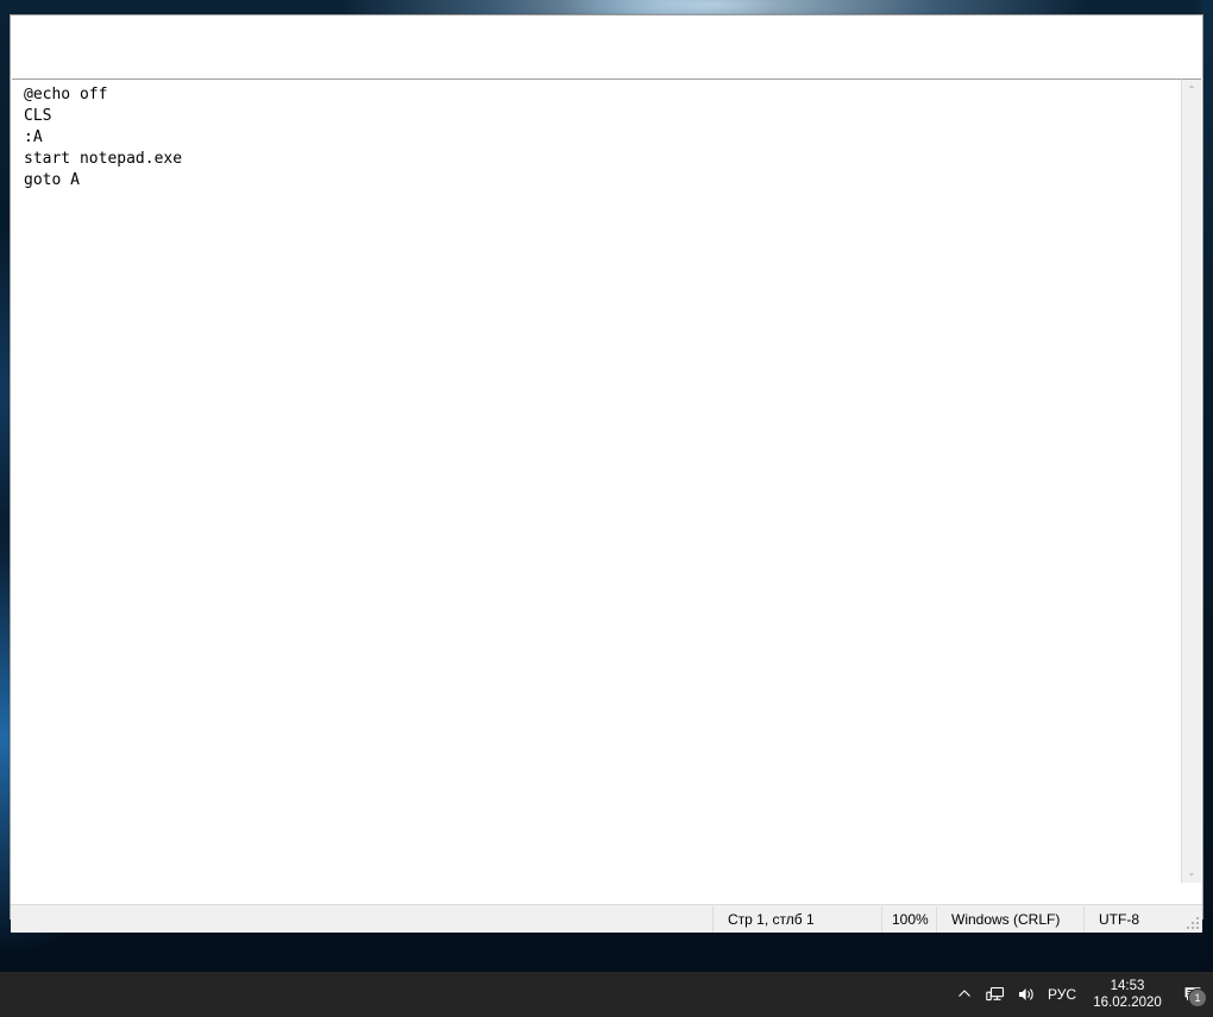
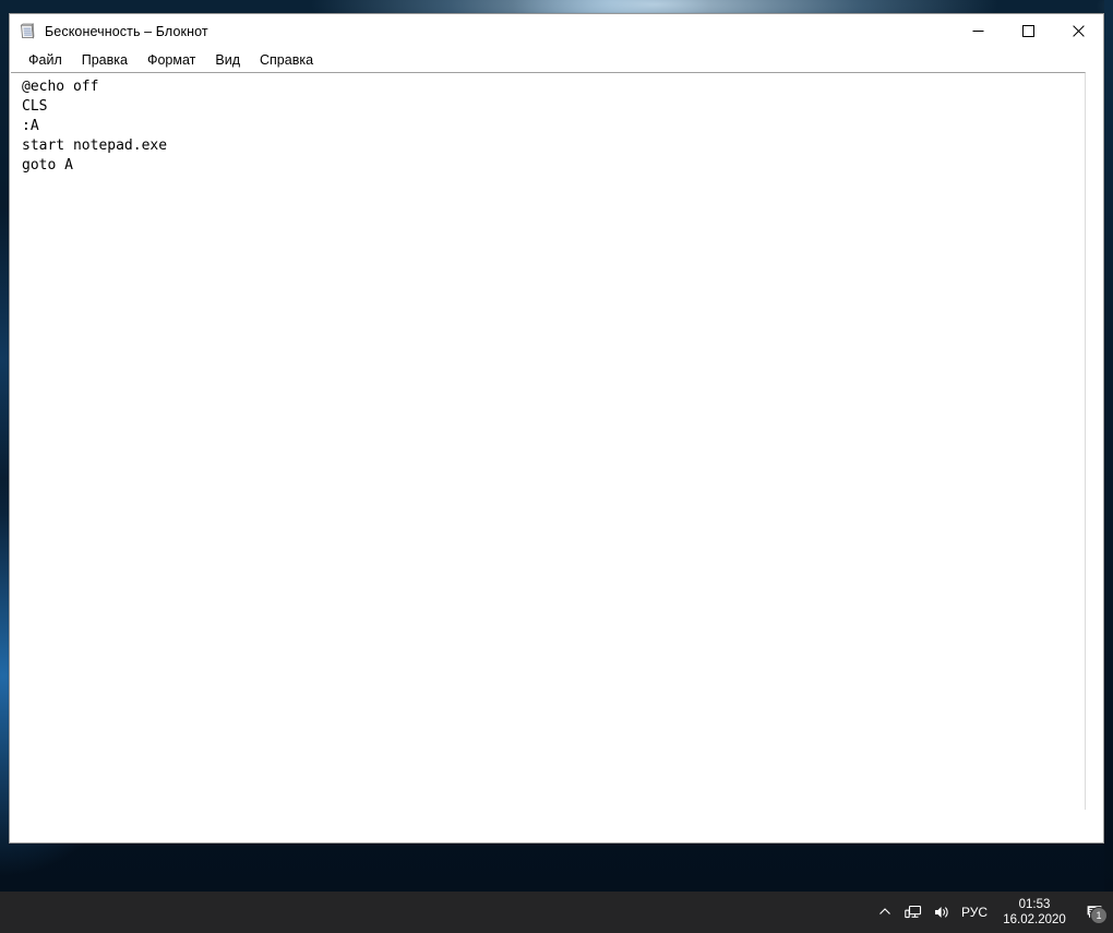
+ Бесконечность – Блокнот
+ Файл
+ Правка
+ Формат
+ Вид
+ Справка
  @echo off
  CLS
  :A
  start notepad.exe
  goto A
- ⌃
- ⌄
- Стр 1, стлб 1
- 100%
- Windows (CRLF)
- UTF-8
  РУС
- 14:53
+ 01:53
  16.02.2020
  1
